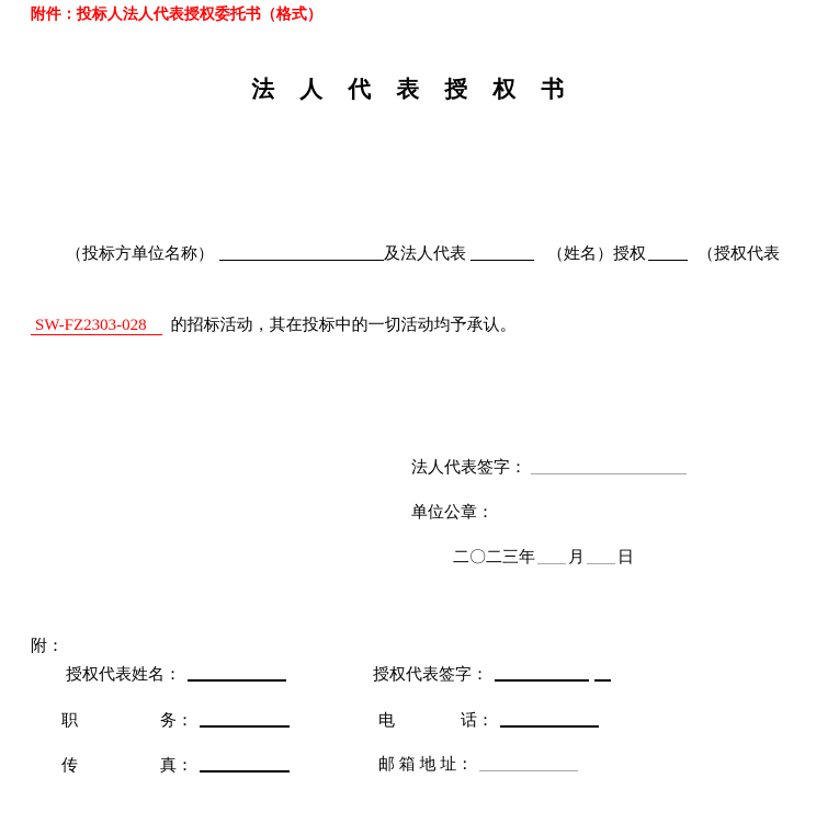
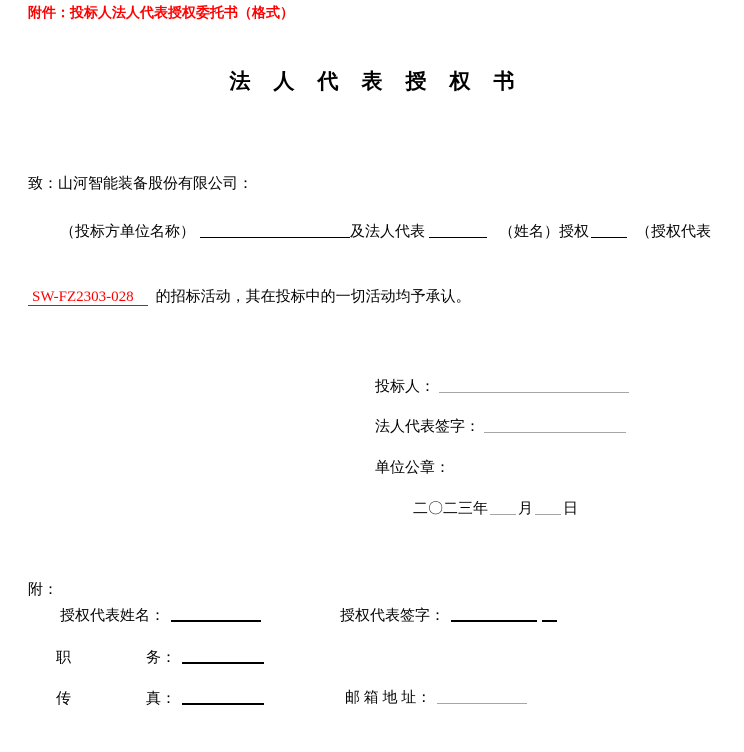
  附件：投标人法人代表授权委托书（格式）
  法人代表授权书
+ 致：山河智能装备股份有限公司：
  （投标方单位名称） 及法人代表 （姓名）授权 （授权代表
  SW-FZ2303-028 的招标活动，其在投标中的一切活动均予承认。
+ 投标人：
  法人代表签字：
  单位公章：
  二〇二三年 月 日
  附：
  授权代表姓名：
  授权代表签字：
  职 务：
- 电 话：
  传 真：
  邮 箱 地 址：
